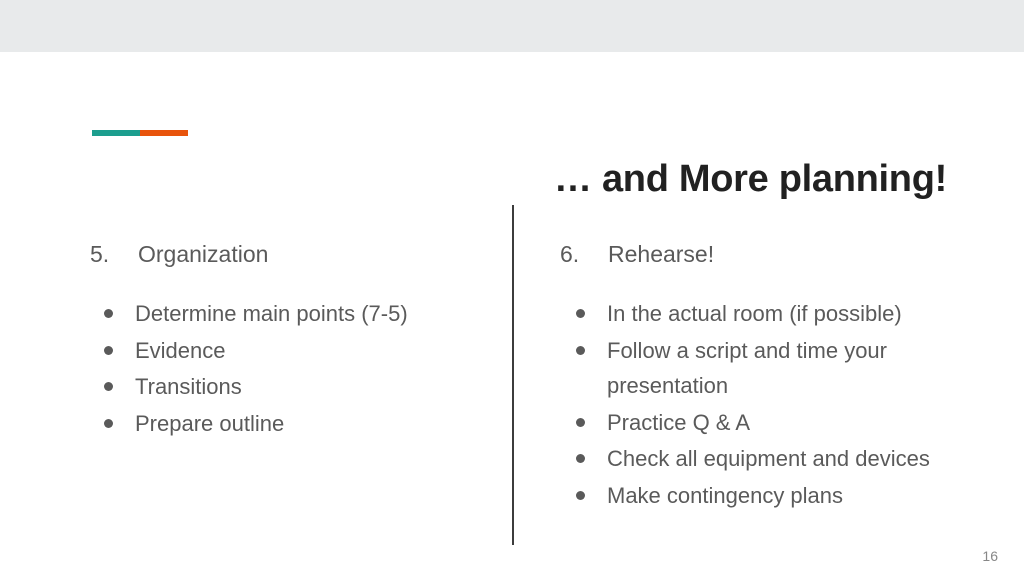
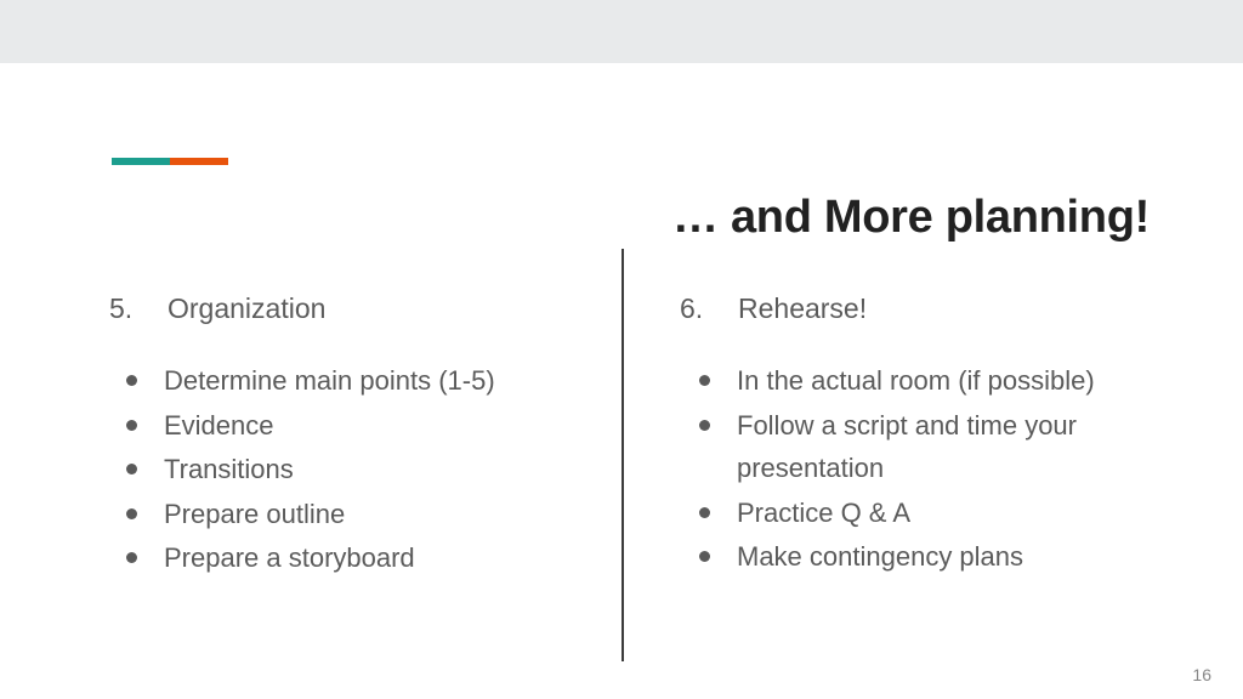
  … and More planning!
  5.
  Organization
- Determine main points (7-5)
+ Determine main points (1-5)
  Evidence
  Transitions
  Prepare outline
+ Prepare a storyboard
  6.
  Rehearse!
  In the actual room (if possible)
  Follow a script and time your presentation
  Practice Q & A
- Check all equipment and devices
  Make contingency plans
  16
